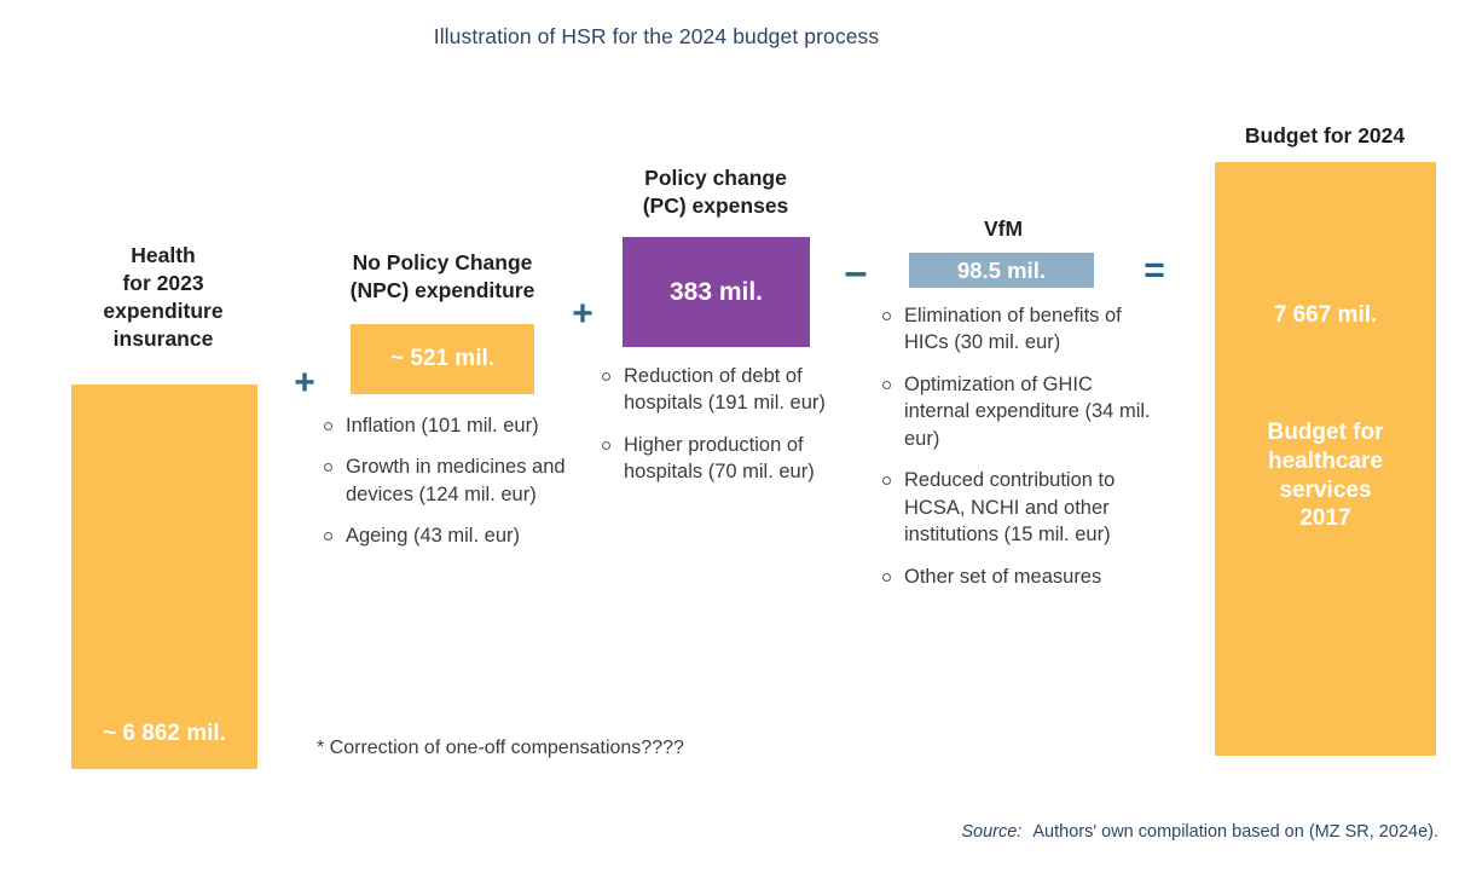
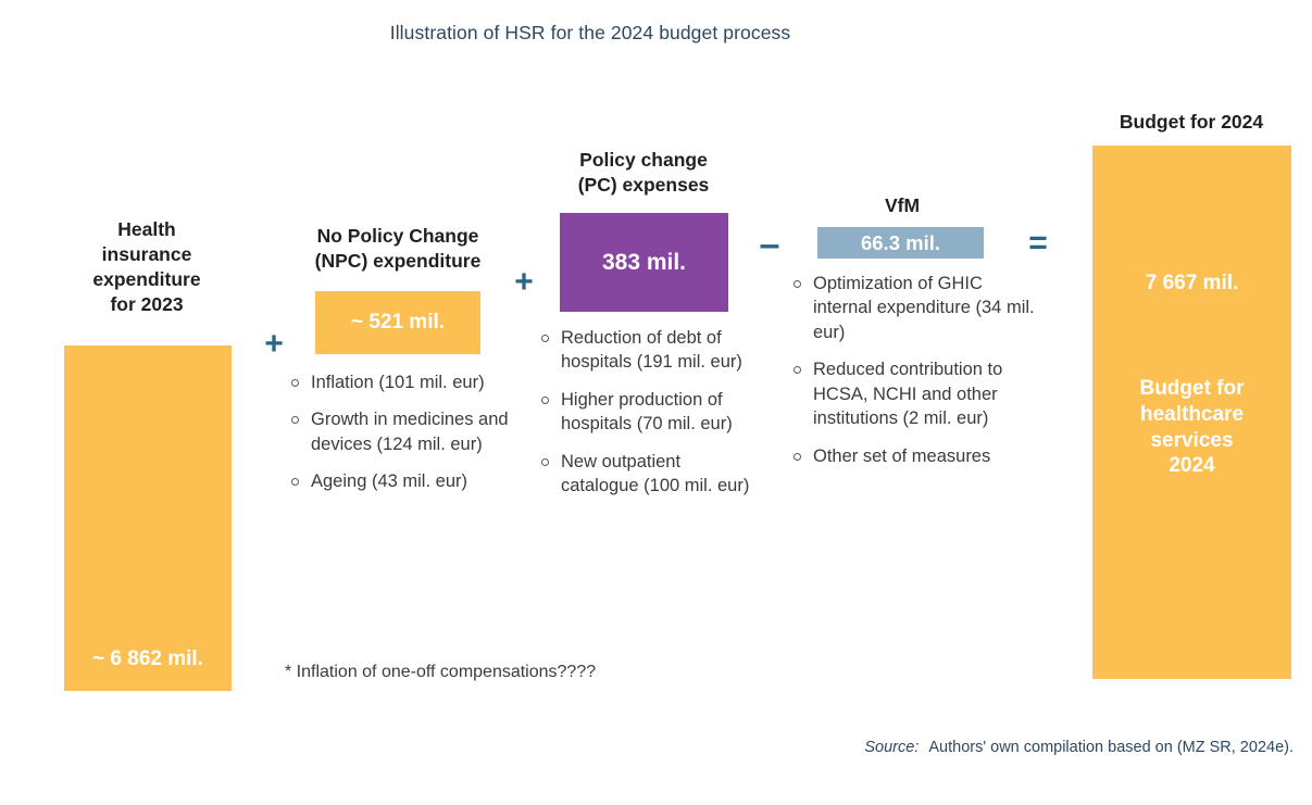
  Illustration of HSR for the 2024 budget process
  Health
- for 2023
+ insurance
  expenditure
- insurance
+ for 2023
  ~ 6 862 mil.
  +
  No Policy Change
  (NPC) expenditure
  ~ 521 mil.
  Inflation (101 mil. eur)
  Growth in medicines and devices (124 mil. eur)
  Ageing (43 mil. eur)
  +
  Policy change
  (PC) expenses
  383 mil.
  Reduction of debt of hospitals (191 mil. eur)
  Higher production of hospitals (70 mil. eur)
+ New outpatient catalogue (100 mil. eur)
  –
  VfM
- 98.5 mil.
+ 66.3 mil.
- Elimination of benefits of HICs (30 mil. eur)
  Optimization of GHIC internal expenditure (34 mil. eur)
- Reduced contribution to HCSA, NCHI and other institutions (15 mil. eur)
+ Reduced contribution to HCSA, NCHI and other institutions (2 mil. eur)
  Other set of measures
  =
  Budget for 2024
  7 667 mil.
  Budget for
  healthcare
  services
- 2017
+ 2024
- * Correction of one-off compensations????
+ * Inflation of one-off compensations????
  Source: Authors' own compilation based on (MZ SR, 2024e).
